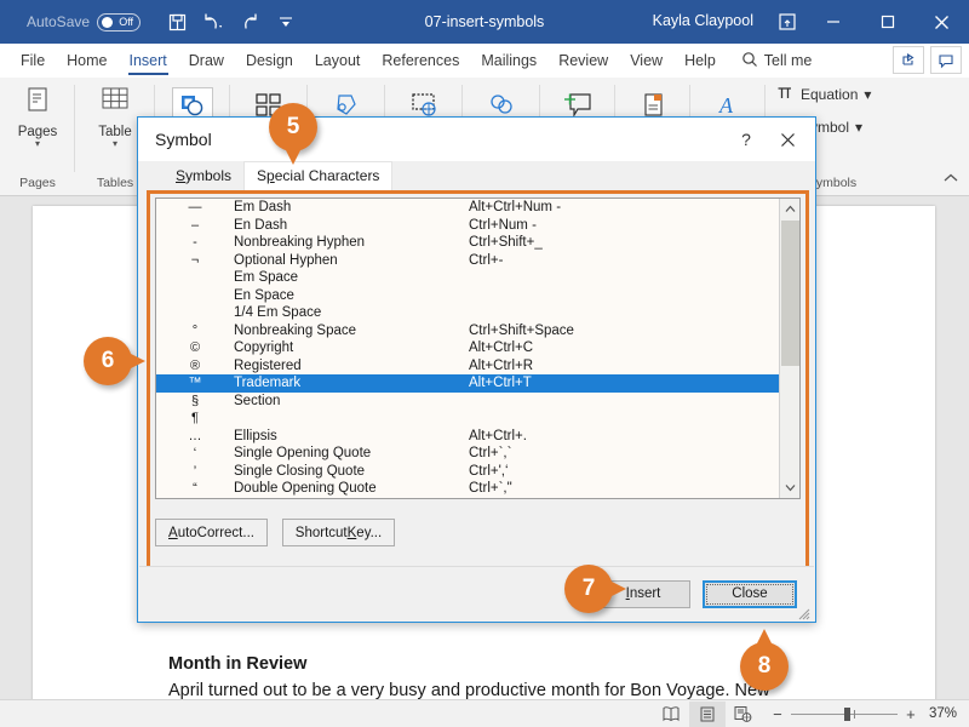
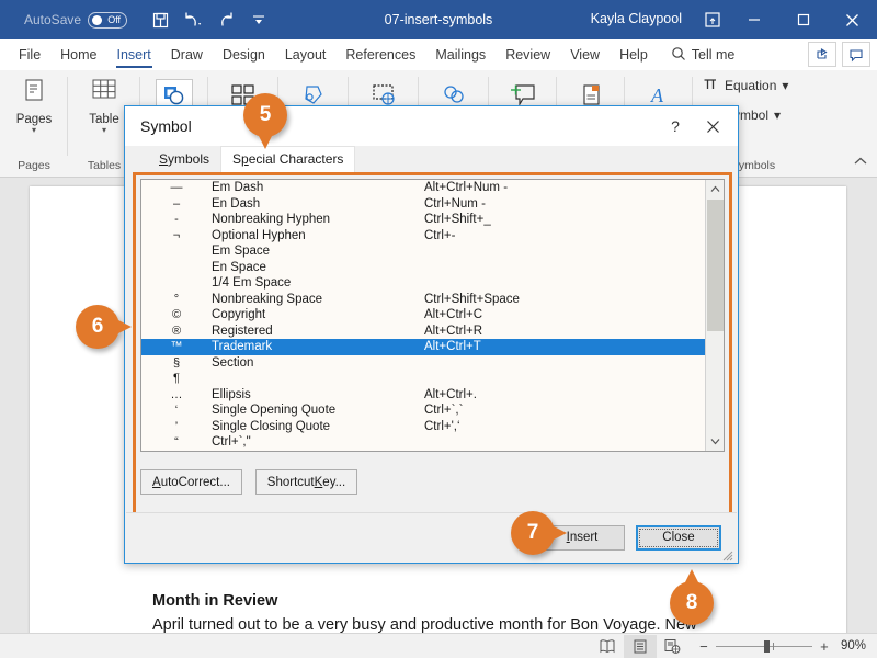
  AutoSave
  Off
  07-insert-symbols
  Kayla Claypool
  File
  Home
  Insert
  Draw
  Design
  Layout
  References
  Mailings
  Review
  View
  Help
  Tell me
  Pages
  ▾
  Pages
  Table
  ▾
  Tables
  A
  Equation
  ▾
  ▾
  ymbols
  Month in Review
  April turned out to be a very busy and productive month for Bon Voyage. New
  −
  +
- 37%
+ 90%
  Symbol
  ?
  Symbols
  Special Characters
  —
  Em Dash
  Alt+Ctrl+Num -
  –
  En Dash
  Ctrl+Num -
  -
  Nonbreaking Hyphen
  Ctrl+Shift+_
  ¬
  Optional Hyphen
  Ctrl+-
  Em Space
  En Space
  1/4 Em Space
  °
  Nonbreaking Space
  Ctrl+Shift+Space
  ©
  Copyright
  Alt+Ctrl+C
  ®
  Registered
  Alt+Ctrl+R
  ™
  Trademark
  Alt+Ctrl+T
  §
  Section
  ¶
  …
  Ellipsis
  Alt+Ctrl+.
  ‘
  Single Opening Quote
  Ctrl+`,`
  ’
  Single Closing Quote
  Ctrl+',‘
  “
- Double Opening Quote
  Ctrl+`,"
  A
  utoCorrect...
  Shortcut
  K
  ey...
  I
  nsert
  Close
  5
  6
  7
  8
